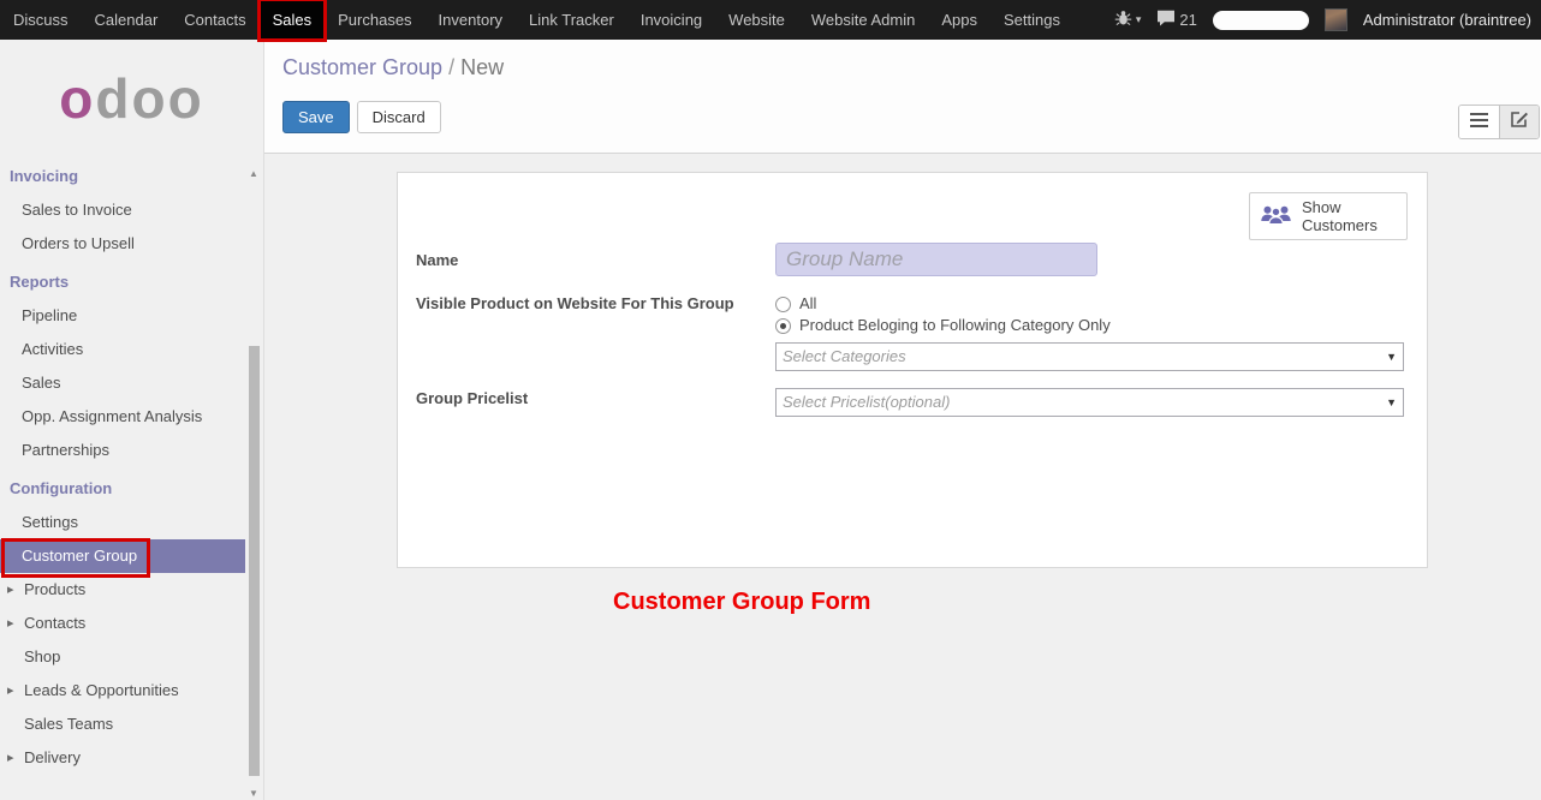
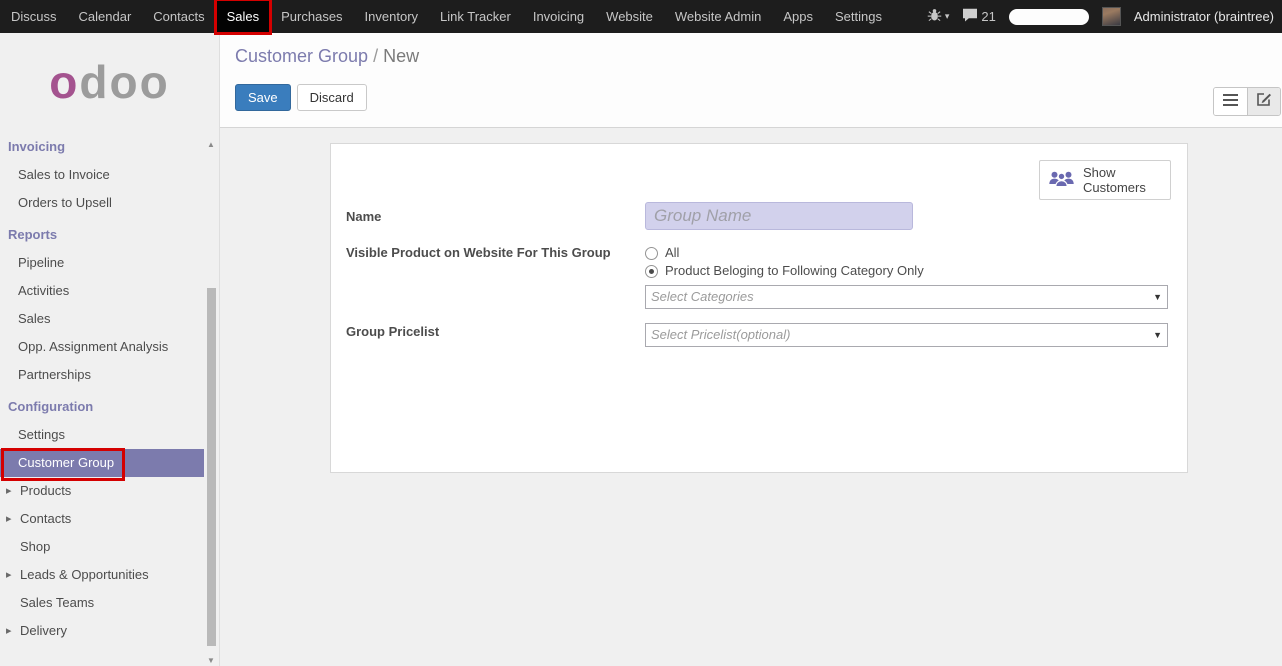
  Discuss
  Calendar
  Contacts
  Sales
  Purchases
  Inventory
  Link Tracker
  Invoicing
  Website
  Website Admin
  Apps
  Settings
  ▾
  21
  Administrator (braintree)
  odoo
  Invoicing
  Sales to Invoice
  Orders to Upsell
  Reports
  Pipeline
  Activities
  Sales
  Opp. Assignment Analysis
  Partnerships
  Configuration
  Settings
  Customer Group
  Products
  Contacts
  Shop
  Leads & Opportunities
  Sales Teams
  Delivery
  ▲
  ▼
  Customer Group / New
  Save
  Discard
  Show Customers
  Name
  Group Name
  Visible Product on Website For This Group
  All
  Product Beloging to Following Category Only
  Select Categories
  ▼
  Group Pricelist
  Select Pricelist(optional)
  ▼
- Customer Group Form
